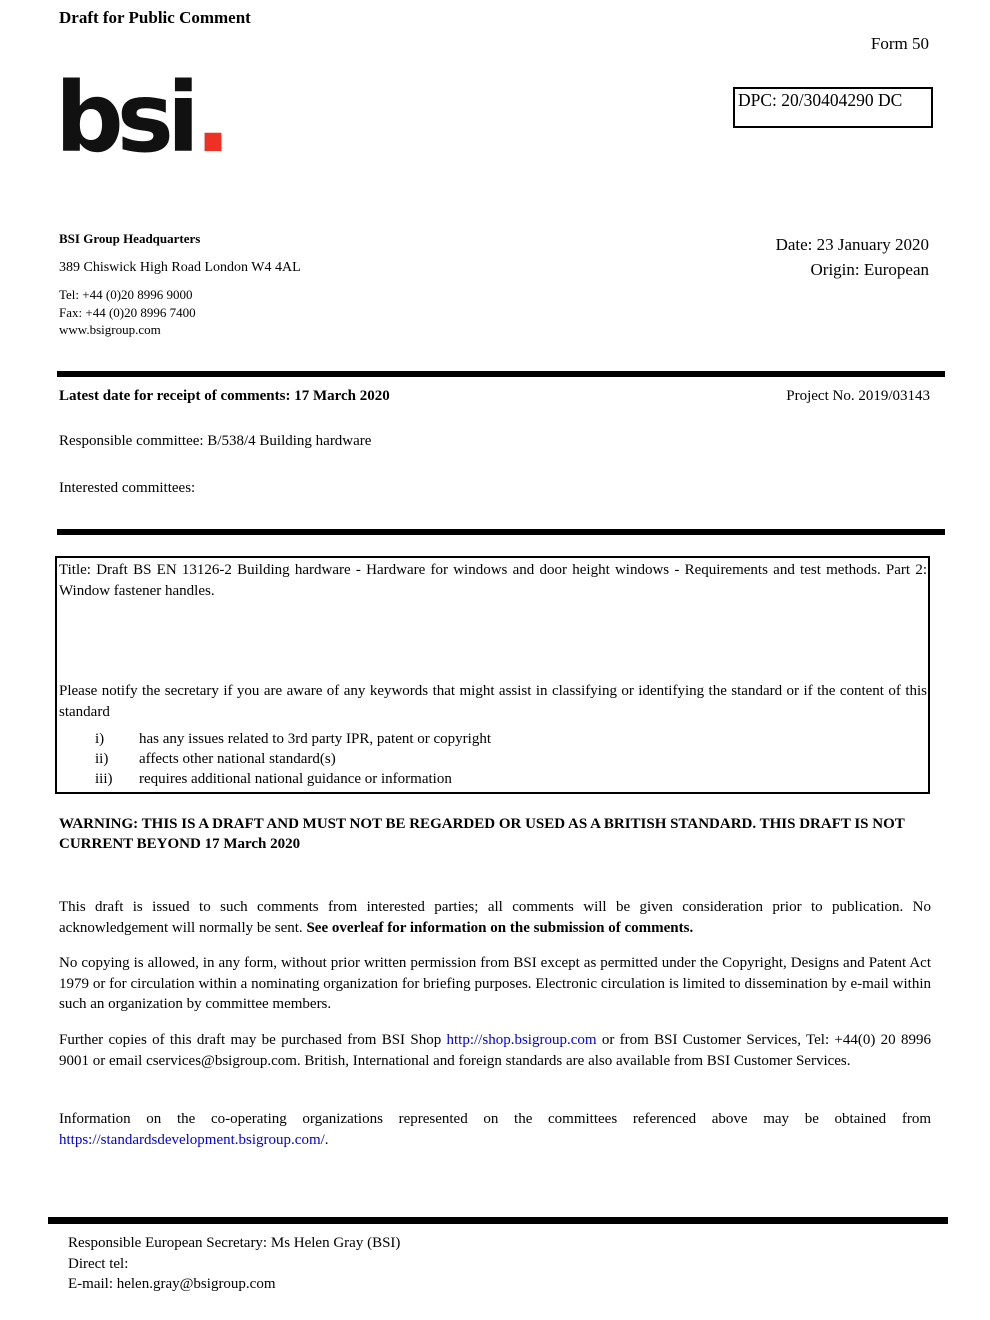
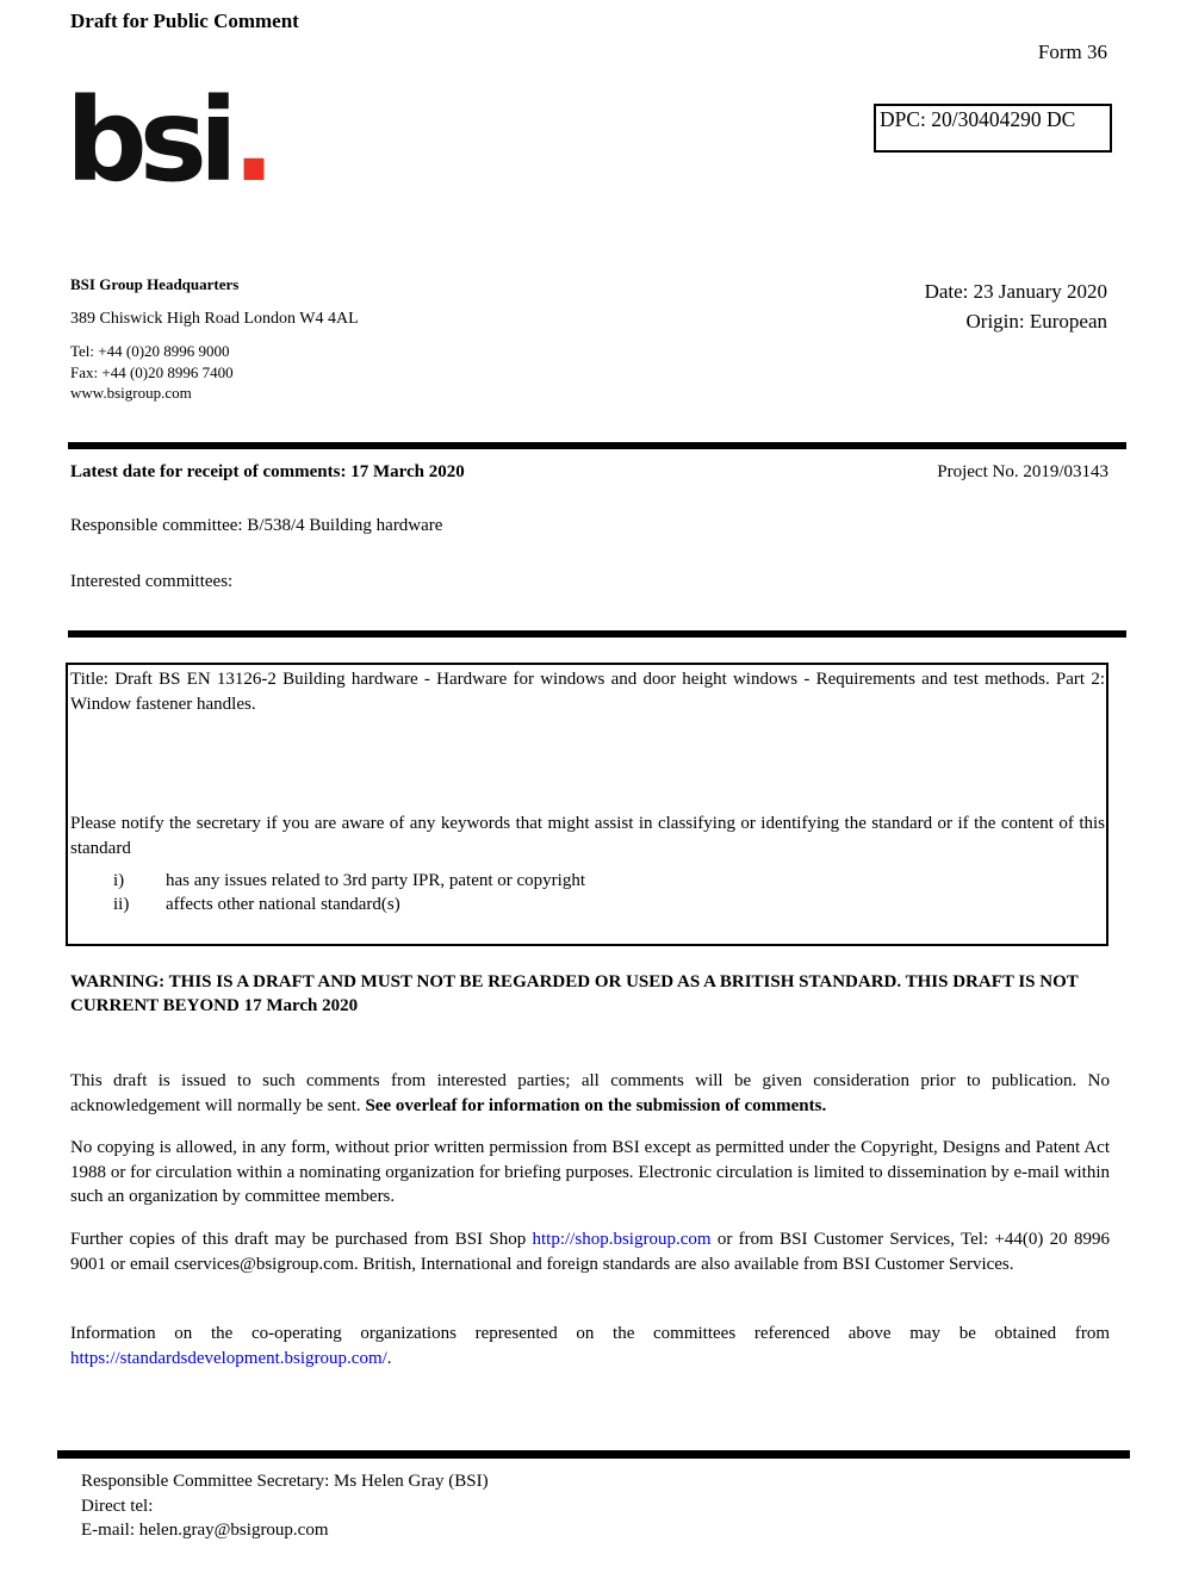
  Draft for Public Comment
- Form 50
+ Form 36
  DPC: 20/30404290 DC
  bsi.
  BSI Group Headquarters
  389 Chiswick High Road London W4 4AL
  Tel: +44 (0)20 8996 9000
  Fax: +44 (0)20 8996 7400
  www.bsigroup.com
  Date: 23 January 2020
  Origin: European
  Latest date for receipt of comments: 17 March 2020
  Project No. 2019/03143
  Responsible committee: B/538/4 Building hardware
  Interested committees:
  Title: Draft BS EN 13126-2 Building hardware - Hardware for windows and door height windows - Requirements and test methods. Part 2: Window fastener handles.
  Please notify the secretary if you are aware of any keywords that might assist in classifying or identifying the standard or if the content of this standard
  i)
  has any issues related to 3rd party IPR, patent or copyright
  ii)
  affects other national standard(s)
- iii)
- requires additional national guidance or information
  WARNING: THIS IS A DRAFT AND MUST NOT BE REGARDED OR USED AS A BRITISH STANDARD. THIS DRAFT IS NOT CURRENT BEYOND 17 March 2020
  This draft is issued to such comments from interested parties; all comments will be given consideration prior to publication. No acknowledgement will normally be sent. See overleaf for information on the submission of comments.
- No copying is allowed, in any form, without prior written permission from BSI except as permitted under the Copyright, Designs and Patent Act 1979 or for circulation within a nominating organization for briefing purposes. Electronic circulation is limited to dissemination by e-mail within such an organization by committee members.
+ No copying is allowed, in any form, without prior written permission from BSI except as permitted under the Copyright, Designs and Patent Act 1988 or for circulation within a nominating organization for briefing purposes. Electronic circulation is limited to dissemination by e-mail within such an organization by committee members.
  Further copies of this draft may be purchased from BSI Shop http://shop.bsigroup.com or from BSI Customer Services, Tel: +44(0) 20 8996 9001 or email cservices@bsigroup.com. British, International and foreign standards are also available from BSI Customer Services.
  Information on the co-operating organizations represented on the committees referenced above may be obtained from https://standardsdevelopment.bsigroup.com/.
- Responsible European Secretary: Ms Helen Gray (BSI)
+ Responsible Committee Secretary: Ms Helen Gray (BSI)
  Direct tel:
  E-mail: helen.gray@bsigroup.com
